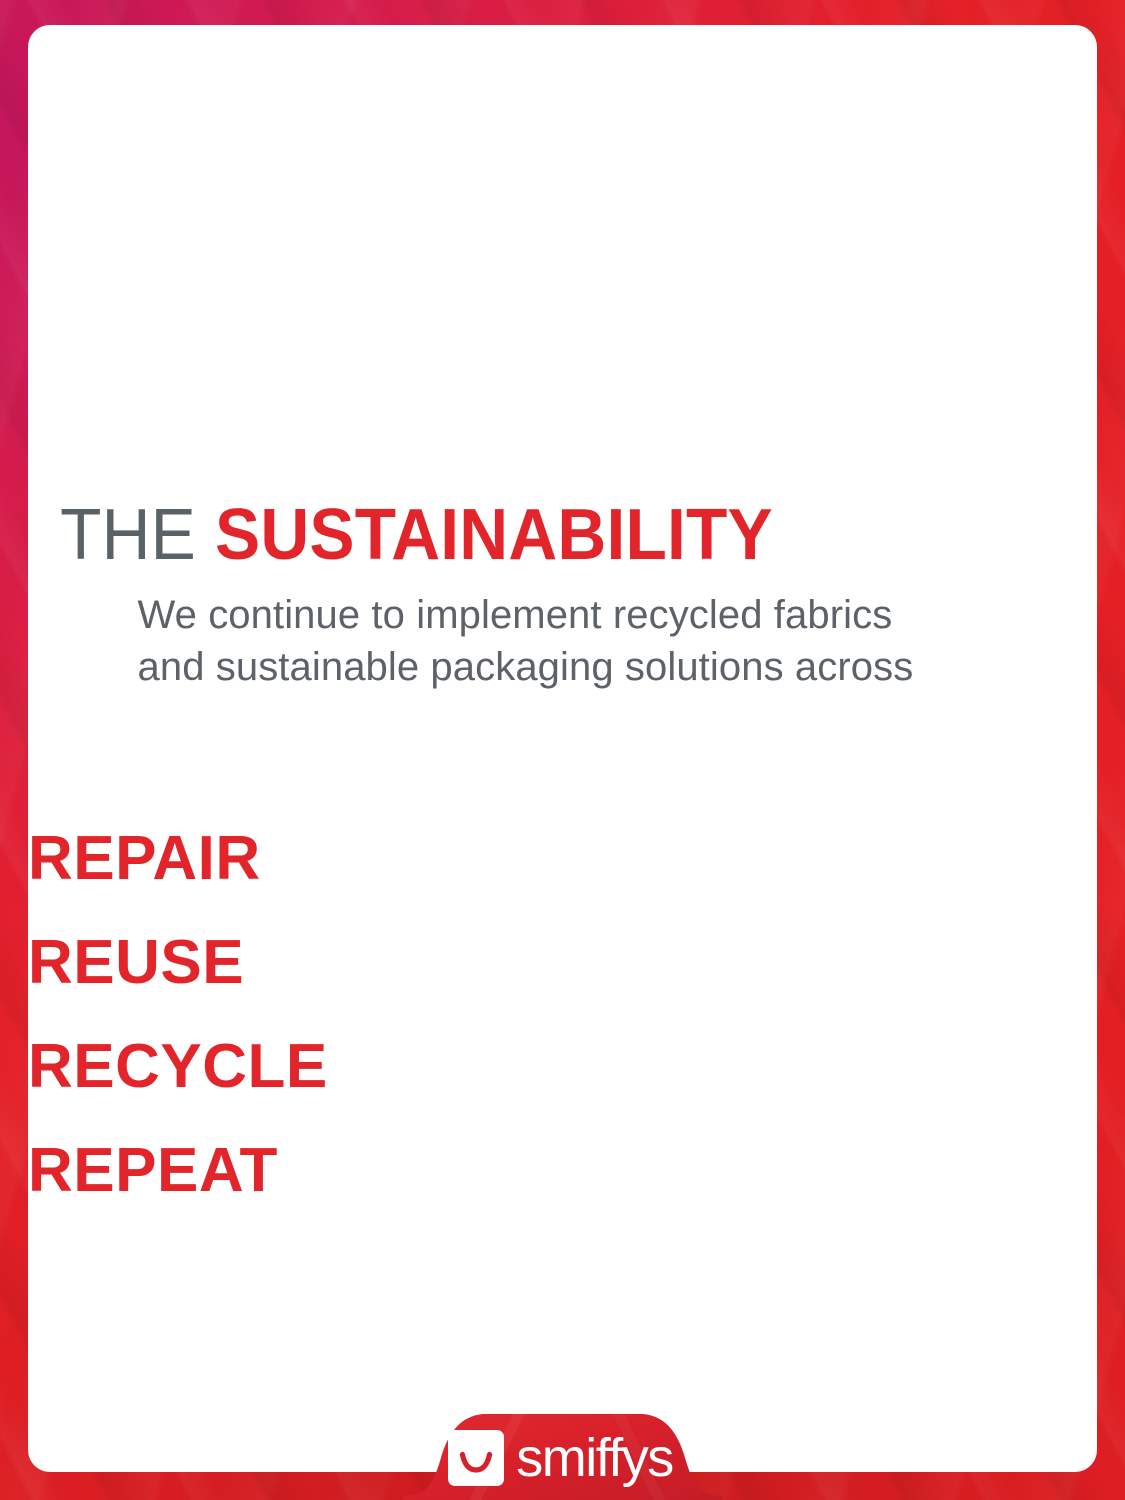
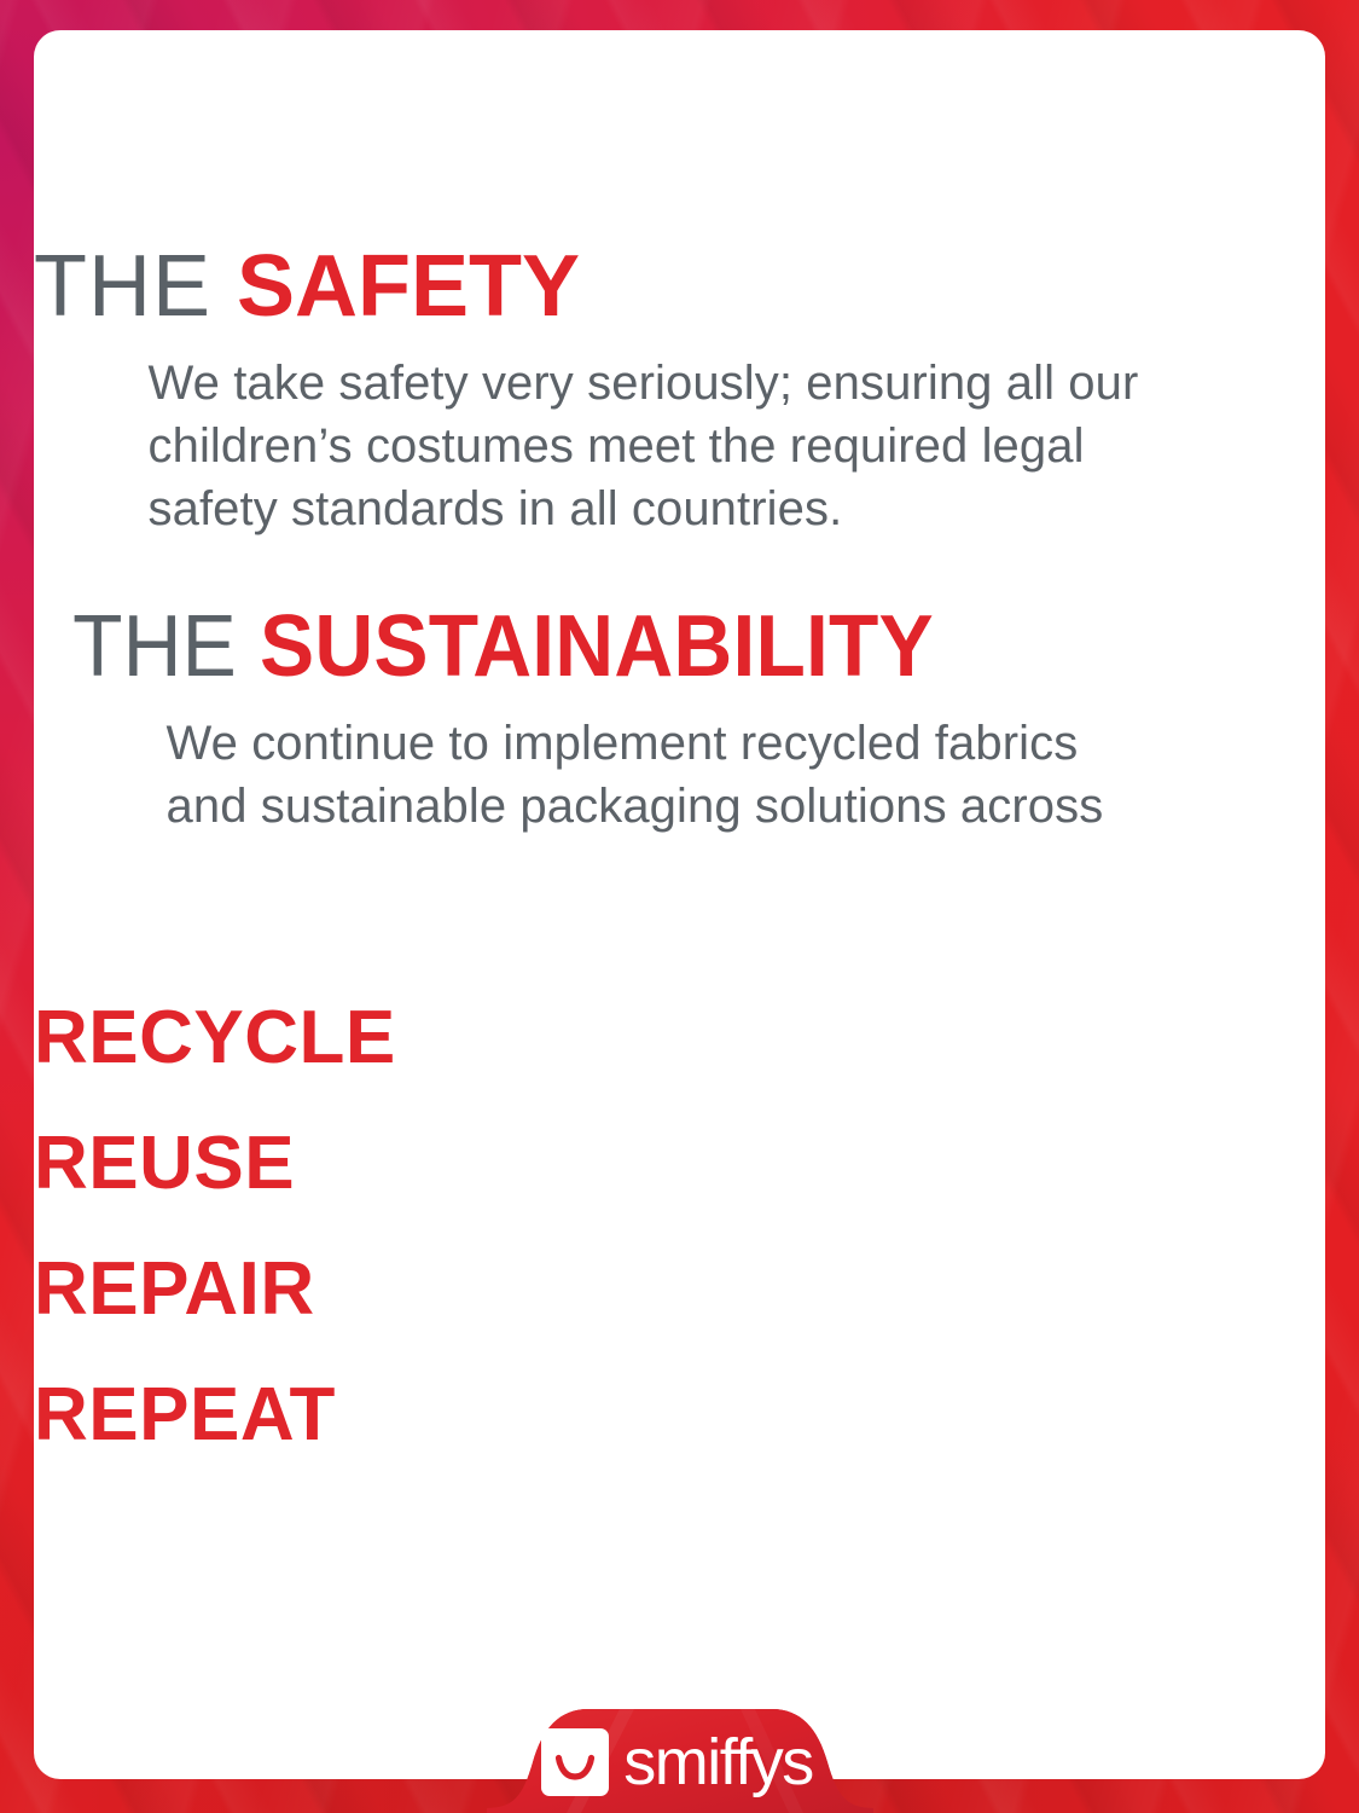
+ THE SAFETY
+ We take safety very seriously; ensuring all our
+ children’s costumes meet the required legal
+ safety standards in all countries.
  THE SUSTAINABILITY
  We continue to implement recycled fabrics
  and sustainable packaging solutions across
- REPAIR
+ RECYCLE
  REUSE
- RECYCLE
+ REPAIR
  REPEAT
  smiffys
  ™
